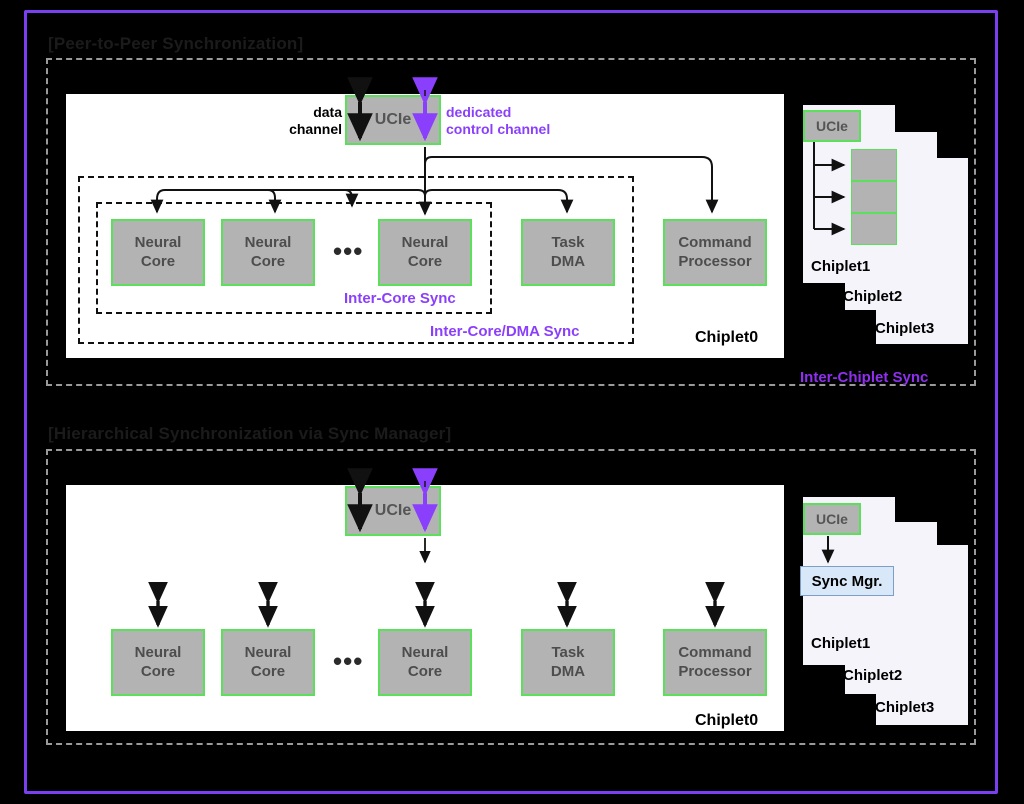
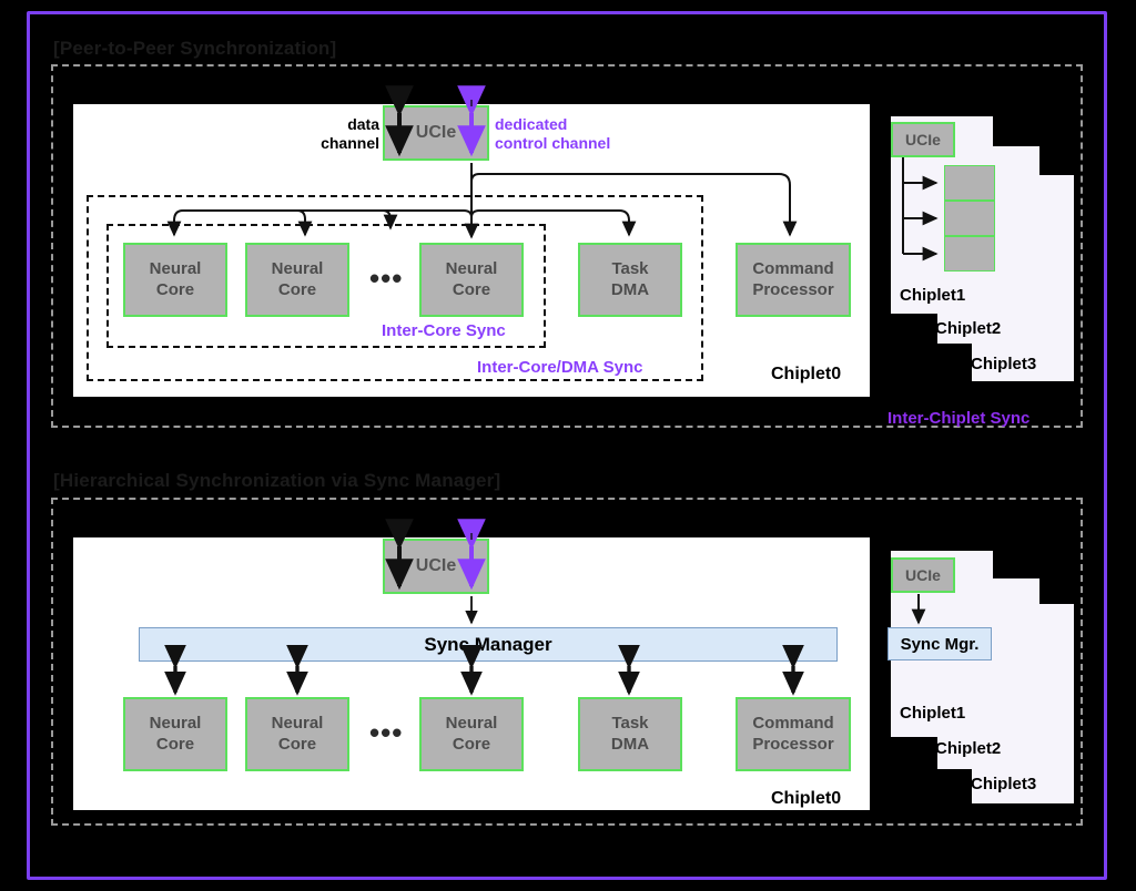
  [Peer-to-Peer Synchronization]
  UCIe
  data
  channel
  dedicated
  control channel
  Inter-Core Sync
  Inter-Core/DMA Sync
  Neural
  Core
  Neural
  Core
  •••
  Neural
  Core
  Task
  DMA
  Command
  Processor
  Chiplet0
  UCIe
  Chiplet1
  Chiplet2
  Chiplet3
  Inter-Chiplet Sync
  [Hierarchical Synchronization via Sync Manager]
  UCIe
+ Sync Manager
  Neural
  Core
  Neural
  Core
  •••
  Neural
  Core
  Task
  DMA
  Command
  Processor
  Chiplet0
  UCIe
  Sync Mgr.
  Chiplet1
  Chiplet2
  Chiplet3
